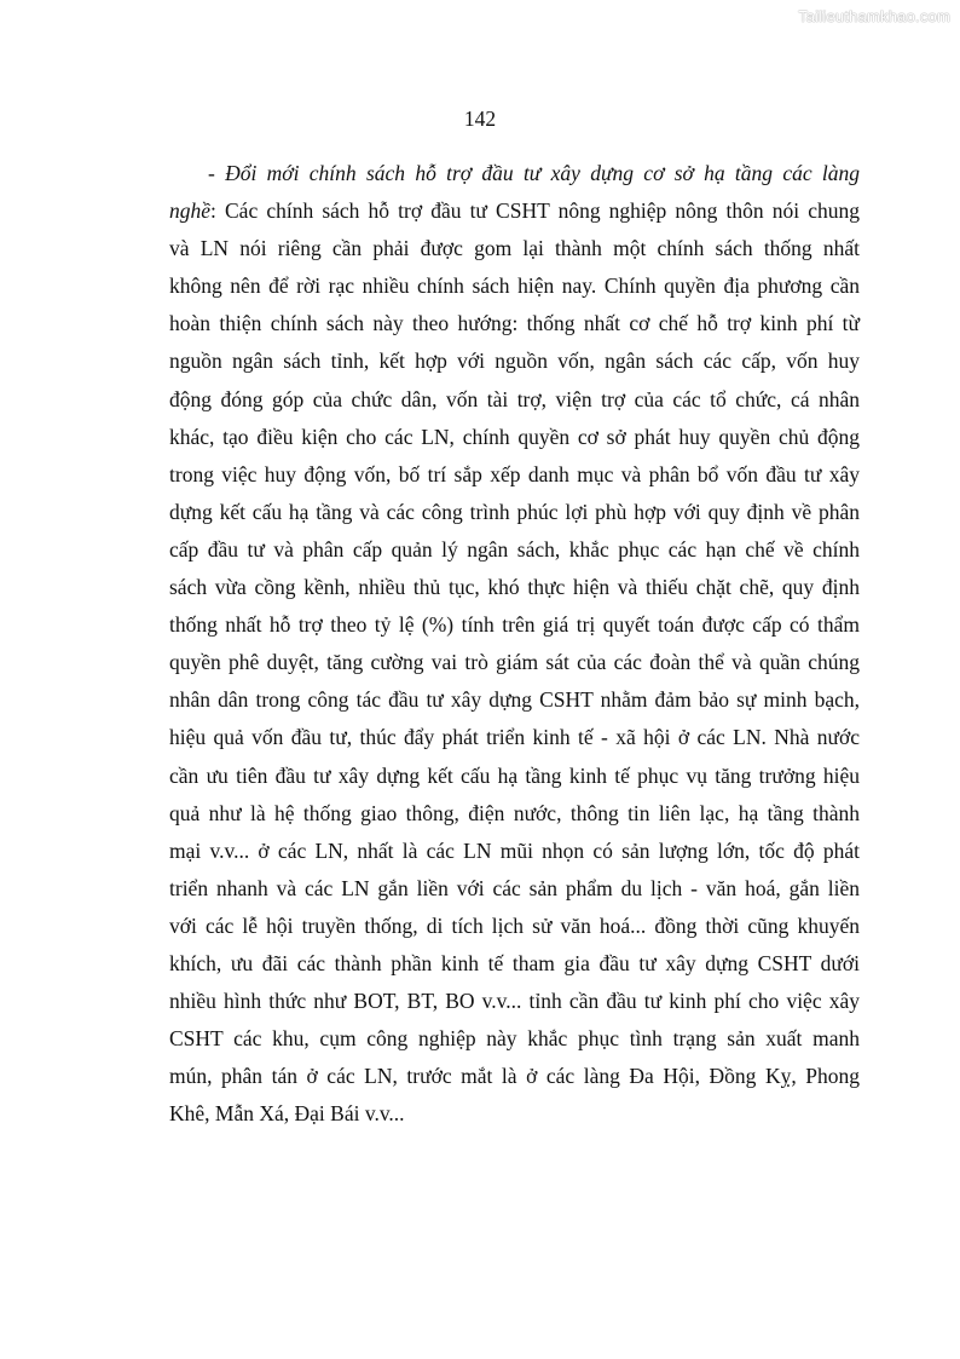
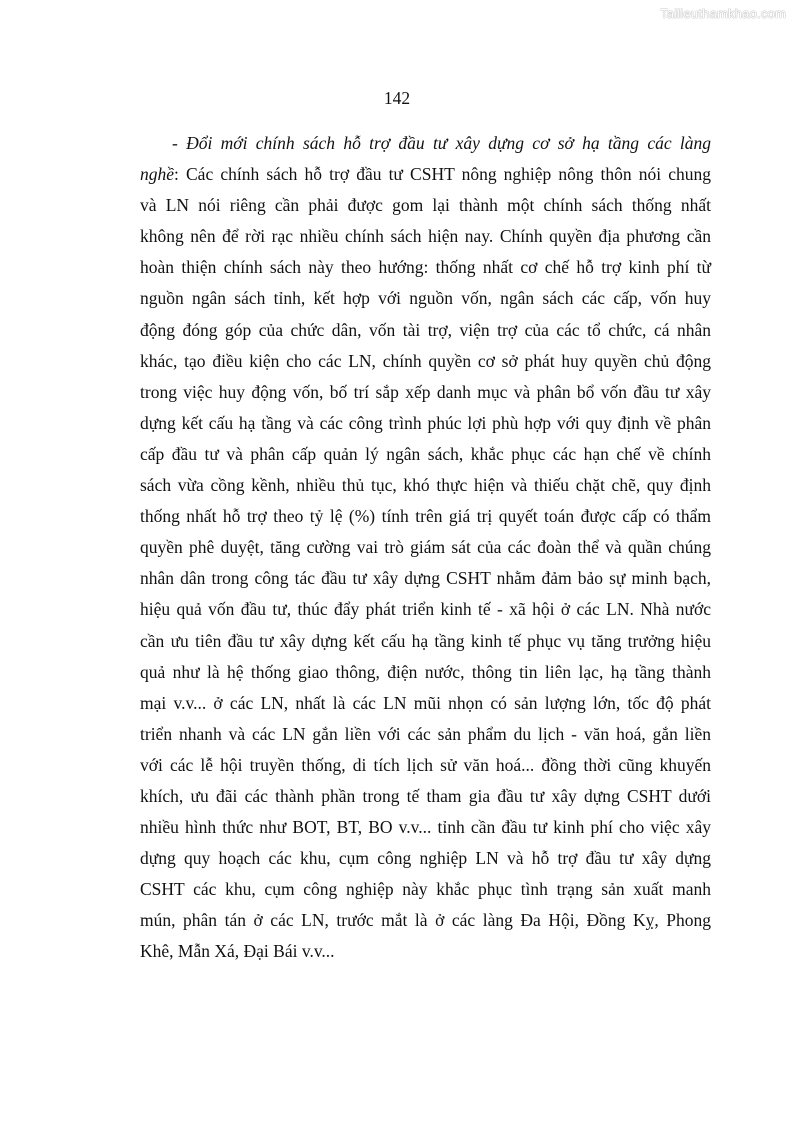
  Tailieuthamkhao.com
  142
  - Đổi mới chính sách hỗ trợ đầu tư xây dựng cơ sở hạ tầng các làng
  nghề: Các chính sách hỗ trợ đầu tư CSHT nông nghiệp nông thôn nói chung
  và LN nói riêng cần phải được gom lại thành một chính sách thống nhất
  không nên để rời rạc nhiều chính sách hiện nay. Chính quyền địa phương cần
  hoàn thiện chính sách này theo hướng: thống nhất cơ chế hỗ trợ kinh phí từ
  nguồn ngân sách tỉnh, kết hợp với nguồn vốn, ngân sách các cấp, vốn huy
  động đóng góp của chức dân, vốn tài trợ, viện trợ của các tổ chức, cá nhân
  khác, tạo điều kiện cho các LN, chính quyền cơ sở phát huy quyền chủ động
  trong việc huy động vốn, bố trí sắp xếp danh mục và phân bổ vốn đầu tư xây
  dựng kết cấu hạ tầng và các công trình phúc lợi phù hợp với quy định về phân
  cấp đầu tư và phân cấp quản lý ngân sách, khắc phục các hạn chế về chính
  sách vừa cồng kềnh, nhiều thủ tục, khó thực hiện và thiếu chặt chẽ, quy định
  thống nhất hỗ trợ theo tỷ lệ (%) tính trên giá trị quyết toán được cấp có thẩm
  quyền phê duyệt, tăng cường vai trò giám sát của các đoàn thể và quần chúng
  nhân dân trong công tác đầu tư xây dựng CSHT nhằm đảm bảo sự minh bạch,
  hiệu quả vốn đầu tư, thúc đẩy phát triển kinh tế - xã hội ở các LN. Nhà nước
  cần ưu tiên đầu tư xây dựng kết cấu hạ tầng kinh tế phục vụ tăng trưởng hiệu
  quả như là hệ thống giao thông, điện nước, thông tin liên lạc, hạ tầng thành
  mại v.v... ở các LN, nhất là các LN mũi nhọn có sản lượng lớn, tốc độ phát
  triển nhanh và các LN gắn liền với các sản phẩm du lịch - văn hoá, gắn liền
  với các lễ hội truyền thống, di tích lịch sử văn hoá... đồng thời cũng khuyến
- khích, ưu đãi các thành phần kinh tế tham gia đầu tư xây dựng CSHT dưới
+ khích, ưu đãi các thành phần trong tế tham gia đầu tư xây dựng CSHT dưới
  nhiều hình thức như BOT, BT, BO v.v... tỉnh cần đầu tư kinh phí cho việc xây
+ dựng quy hoạch các khu, cụm công nghiệp LN và hỗ trợ đầu tư xây dựng
  CSHT các khu, cụm công nghiệp này khắc phục tình trạng sản xuất manh
  mún, phân tán ở các LN, trước mắt là ở các làng Đa Hội, Đồng Kỵ, Phong
  Khê, Mẫn Xá, Đại Bái v.v...
